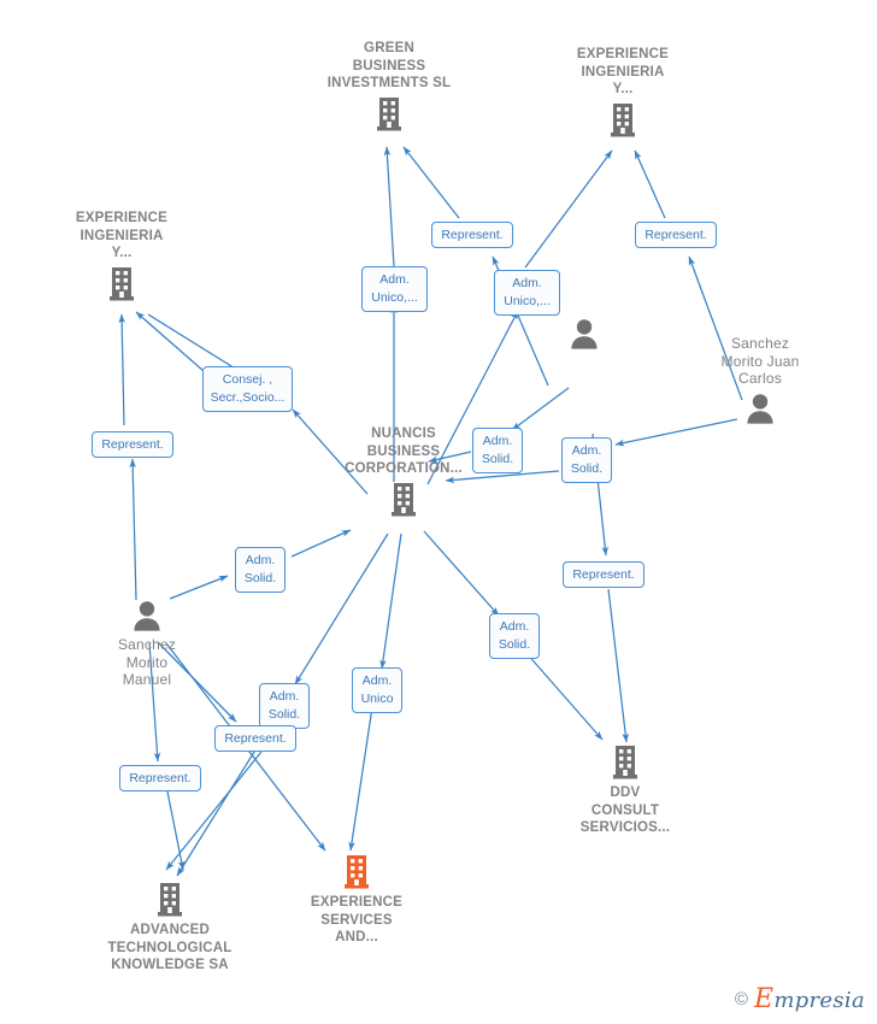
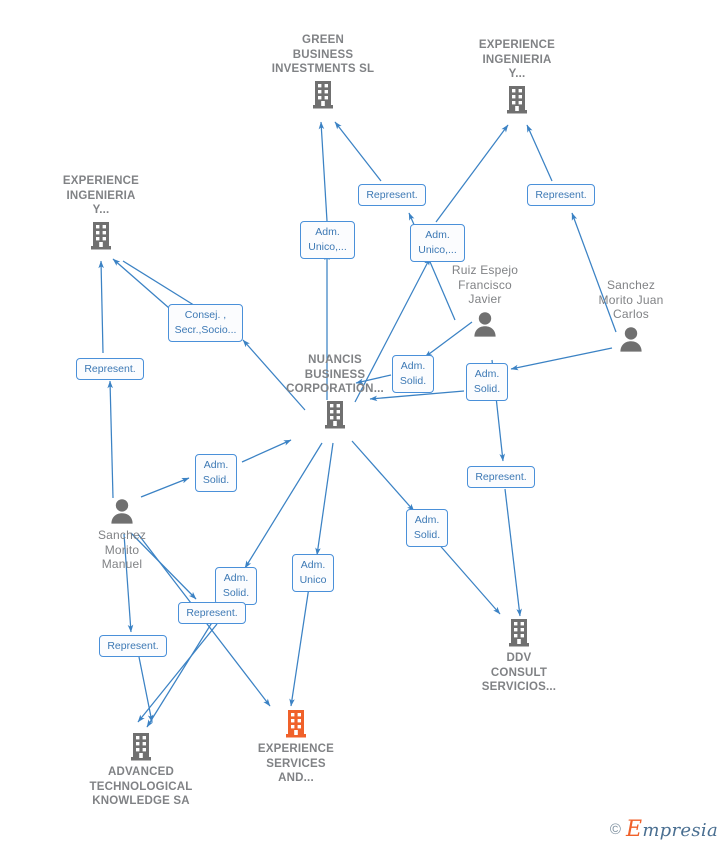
  GREEN
  BUSINESS
  INVESTMENTS SL
  EXPERIENCE
  INGENIERIA
  Y...
  EXPERIENCE
  INGENIERIA
  Y...
  NUANCIS
  BUSINESS
  CORPORATION...
  DDV
  CONSULT
  SERVICIOS...
  ADVANCED
  TECHNOLOGICAL
  KNOWLEDGE SA
  EXPERIENCE
  SERVICES
  AND...
+ Ruiz Espejo
+ Francisco
+ Javier
  Sanchez
  Morito Juan
  Carlos
  Sanchez
  Morito
  Manuel
  Adm.
  Unico,...
  Represent.
  Adm.
  Unico,...
  Represent.
  Consej. ,
  Secr.,Socio...
  Represent.
  Adm.
  Solid.
  Adm.
  Solid.
  Adm.
  Solid.
  Represent.
  Adm.
  Solid.
  Adm.
  Solid.
  Adm.
  Unico
  Represent.
  Represent.
  ©
  Empresia
